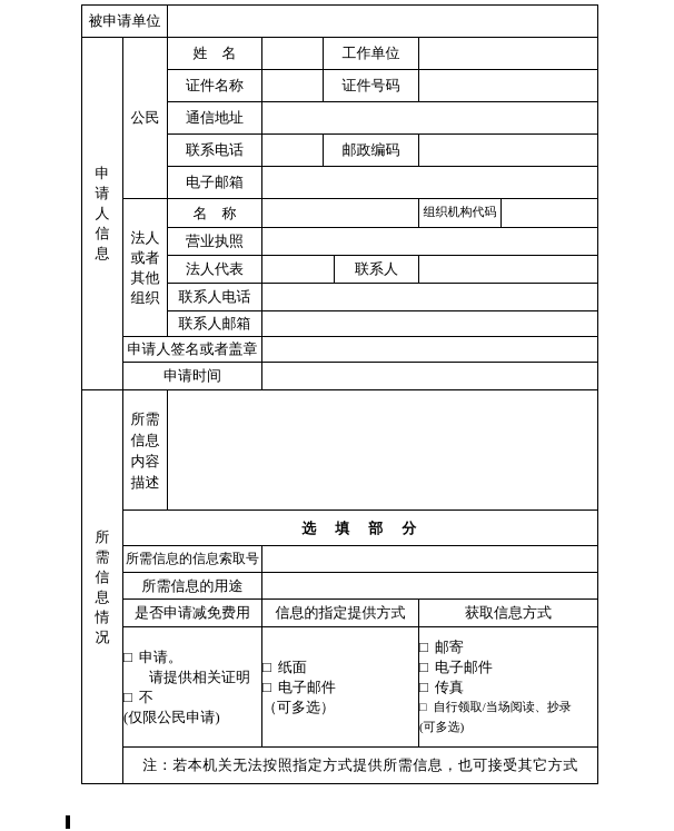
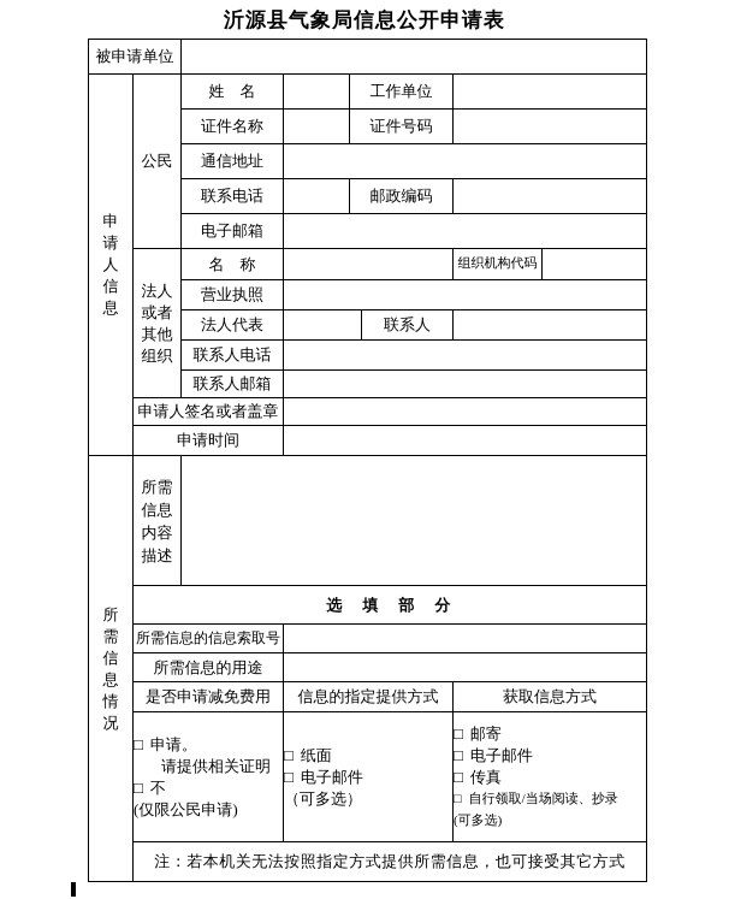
+ 沂源县气象局信息公开申请表
  被申请单位
  申 请 人 信 息	公民	姓 名		工作单位
  证件名称		证件号码
  通信地址
  联系电话		邮政编码
  电子邮箱
  法人 或者 其他 组织	名 称		组织机构代码
  营业执照
  法人代表		联系人
  联系人电话
  联系人邮箱
  申请人签名或者盖章
  申请时间
  所 需 信 息 情 况	所需 信息 内容 描述
  选 填 部 分
  所需信息的信息索取号
  所需信息的用途
  是否申请减免费用	信息的指定提供方式	获取信息方式
  □ 申请。 请提供相关证明 □ 不 (仅限公民申请)	□ 纸面 □ 电子邮件 （可多选）	□ 邮寄 □ 电子邮件 □ 传真 □ 自行领取/当场阅读、抄录 (可多选)
  注：若本机关无法按照指定方式提供所需信息，也可接受其它方式
